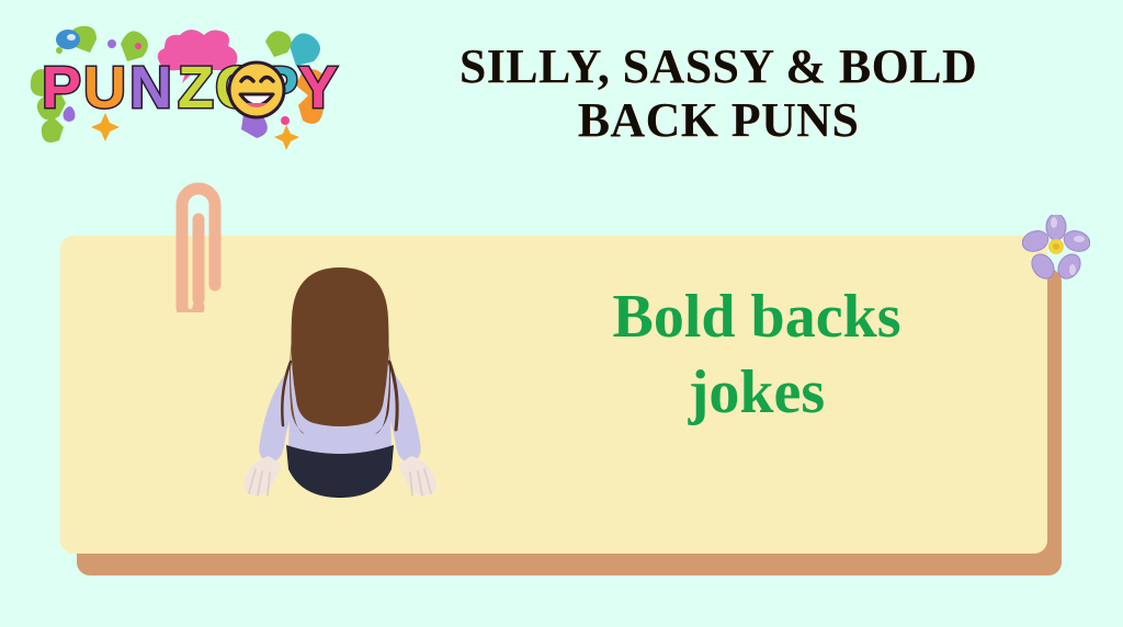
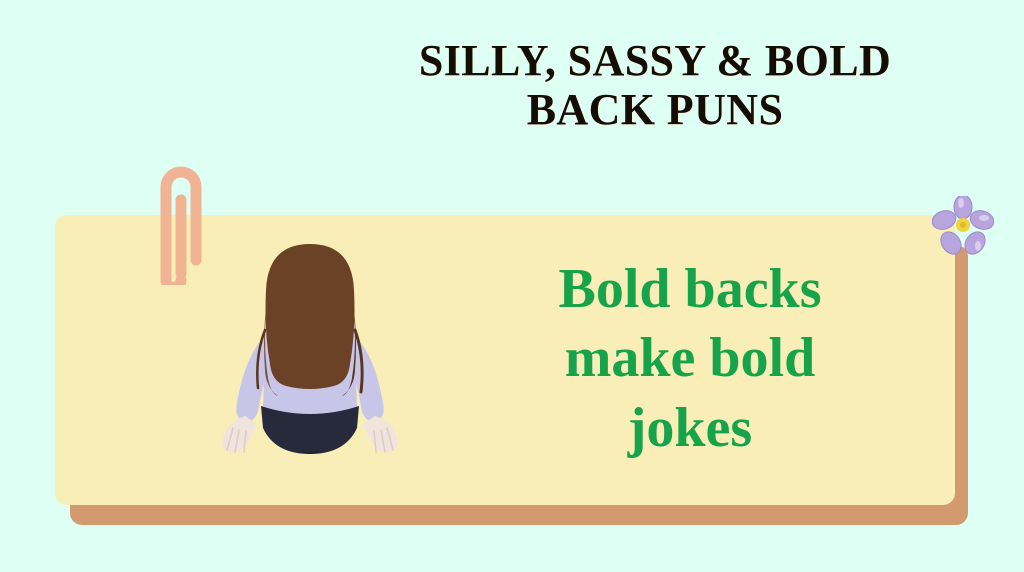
- P
- U
- N
- Z
- Y
  SILLY, SASSY & BOLD
  BACK PUNS
  Bold backs
+ make bold
  jokes
